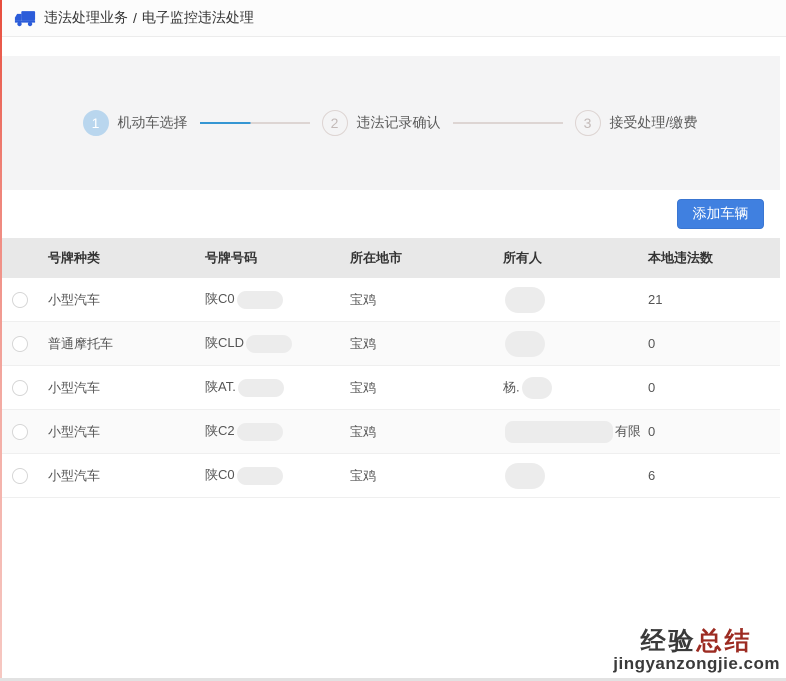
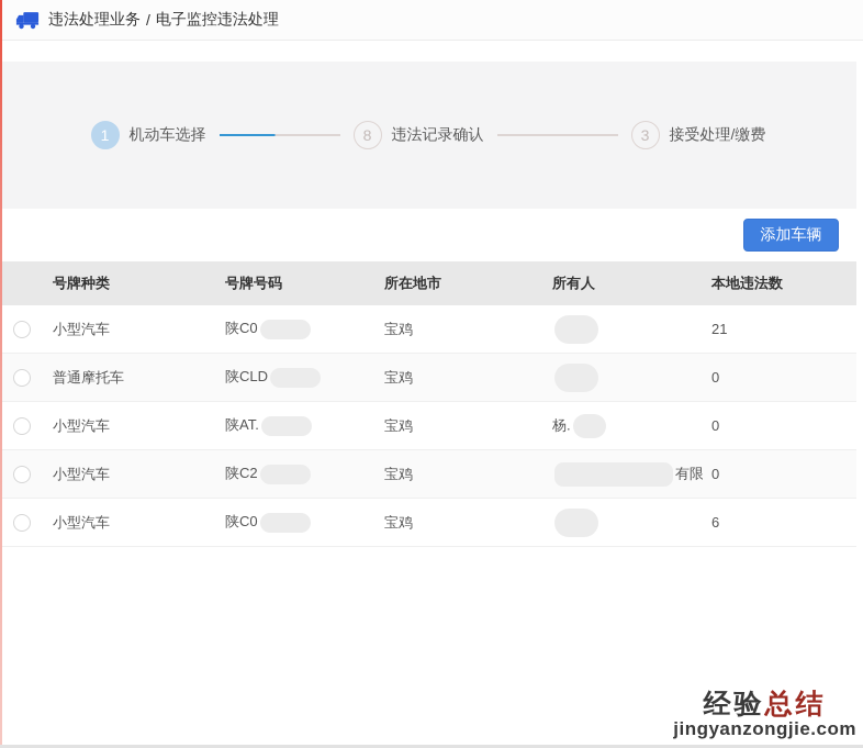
  违法处理业务
  /
  电子监控违法处理
  1
  机动车选择
- 2
+ 8
  违法记录确认
  3
  接受处理/缴费
  添加车辆
  号牌种类
  号牌号码
  所在地市
  所有人
  本地违法数
  小型汽车
  陕C0
  宝鸡
  21
  普通摩托车
  陕CLD
  宝鸡
  0
  小型汽车
  陕AT.
  宝鸡
  杨.
  0
  小型汽车
  陕C2
  宝鸡
  0
  小型汽车
  陕C0
  宝鸡
  6
  经验总结
  jingyanzongjie.com
